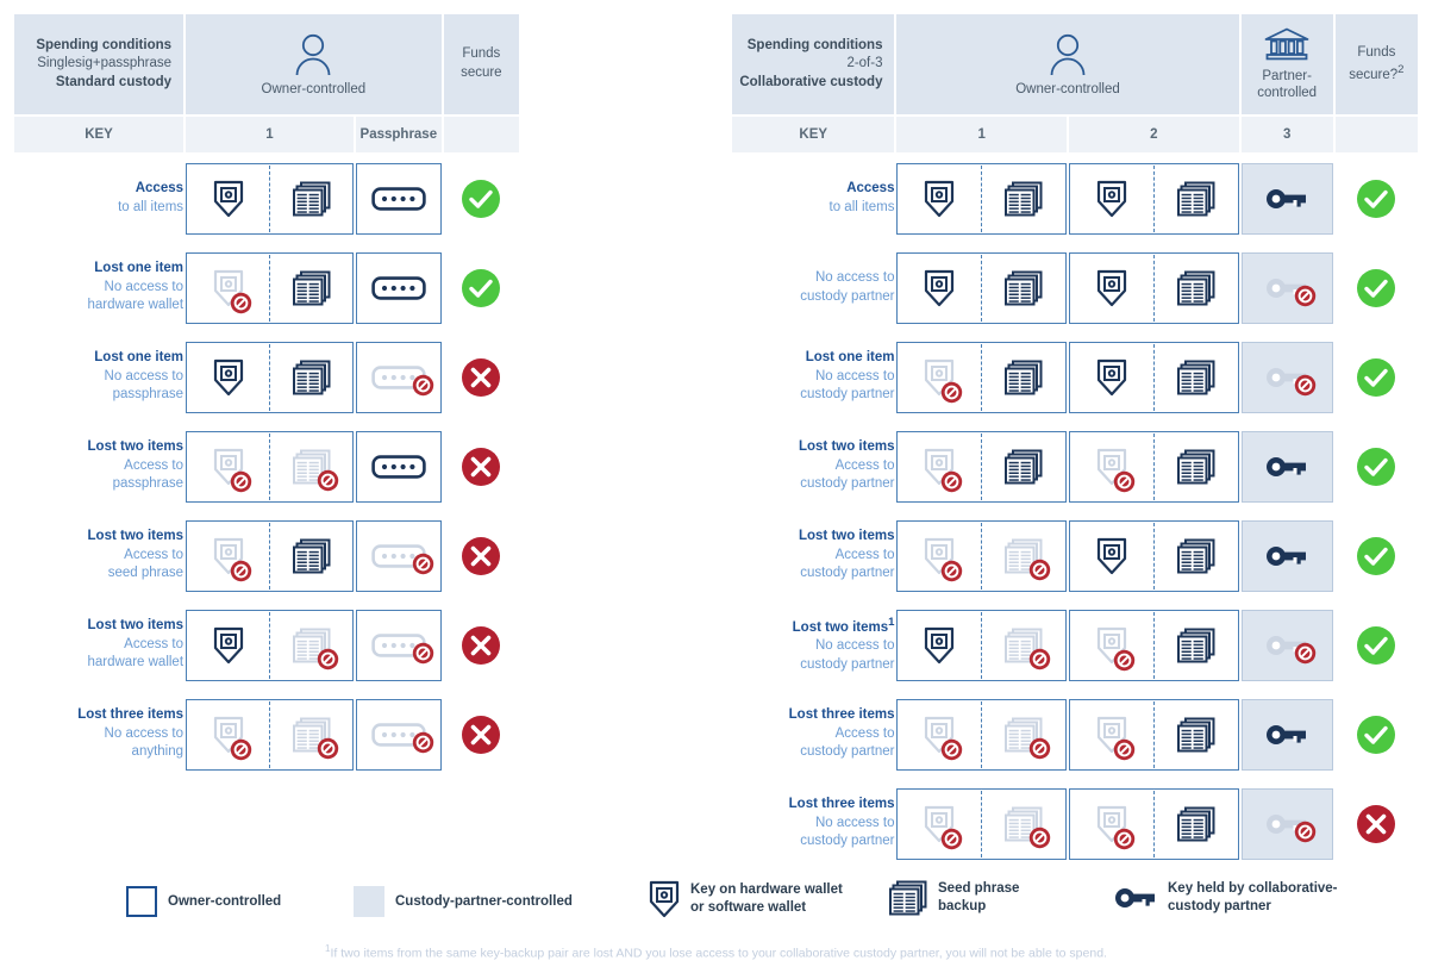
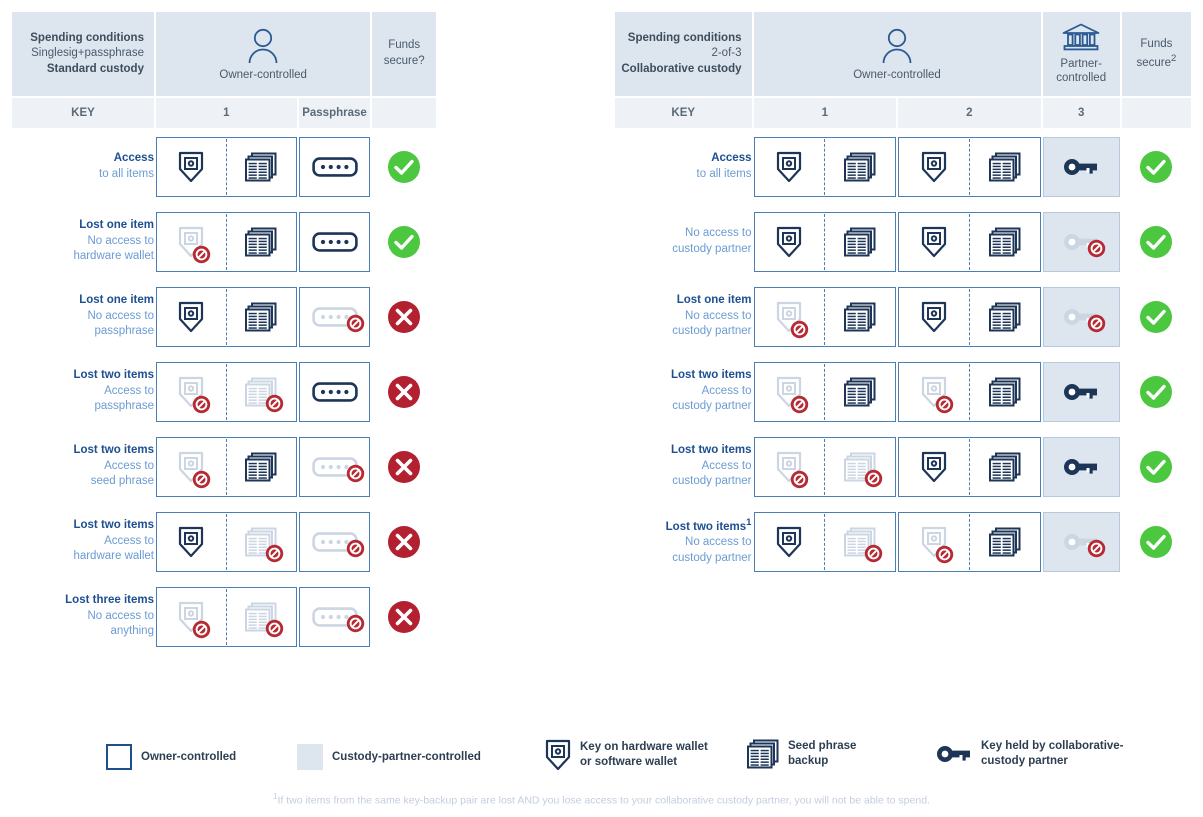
- Spending conditionsSinglesig+passphraseStandard custody	Owner-controlled	Fundssecure
+ Spending conditionsSinglesig+passphraseStandard custody	Owner-controlled	Fundssecure?
  KEY	1	Passphrase
  Accessto all items
  Lost one itemNo access tohardware wallet
  Lost one itemNo access topassphrase
  Lost two itemsAccess topassphrase
  Lost two itemsAccess toseed phrase
  Lost two itemsAccess tohardware wallet
  Lost three itemsNo access toanything
- Spending conditions2-of-3Collaborative custody	Owner-controlled	Partner-controlled	Fundssecure?2
+ Spending conditions2-of-3Collaborative custody	Owner-controlled	Partner-controlled	Fundssecure2
  KEY	1	2	3
  Accessto all items
  No access tocustody partner
  Lost one itemNo access tocustody partner
  Lost two itemsAccess tocustody partner
  Lost two itemsAccess tocustody partner
  Lost two items1No access tocustody partner
- Lost three itemsAccess tocustody partner
- Lost three itemsNo access tocustody partner
  Owner-controlled
  Custody-partner-controlled
  Key on hardware wallet
  or software wallet
  Seed phrase
  backup
  Key held by collaborative-
  custody partner
  1If two items from the same key-backup pair are lost AND you lose access to your collaborative custody partner, you will not be able to spend.
